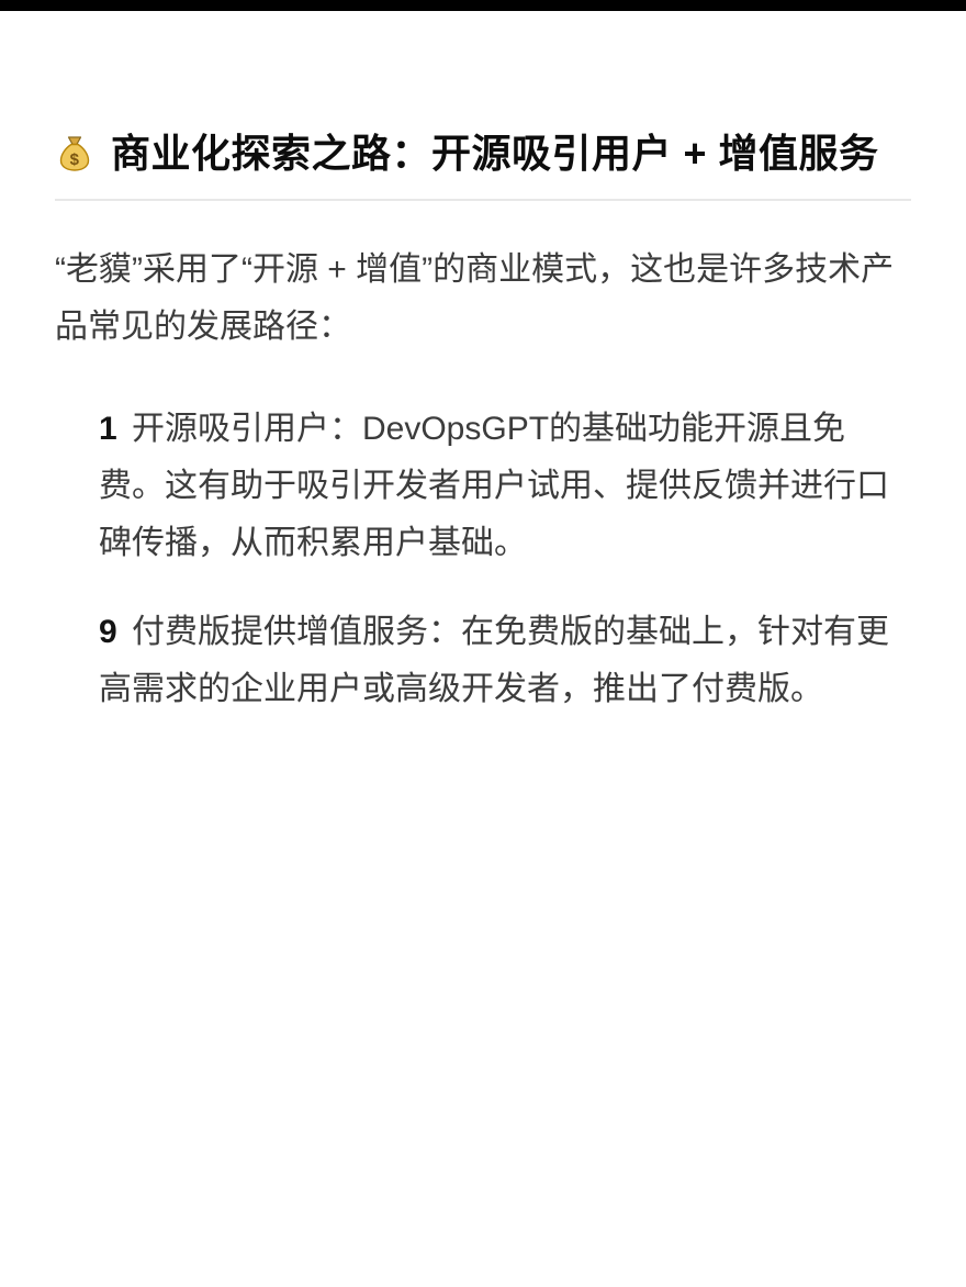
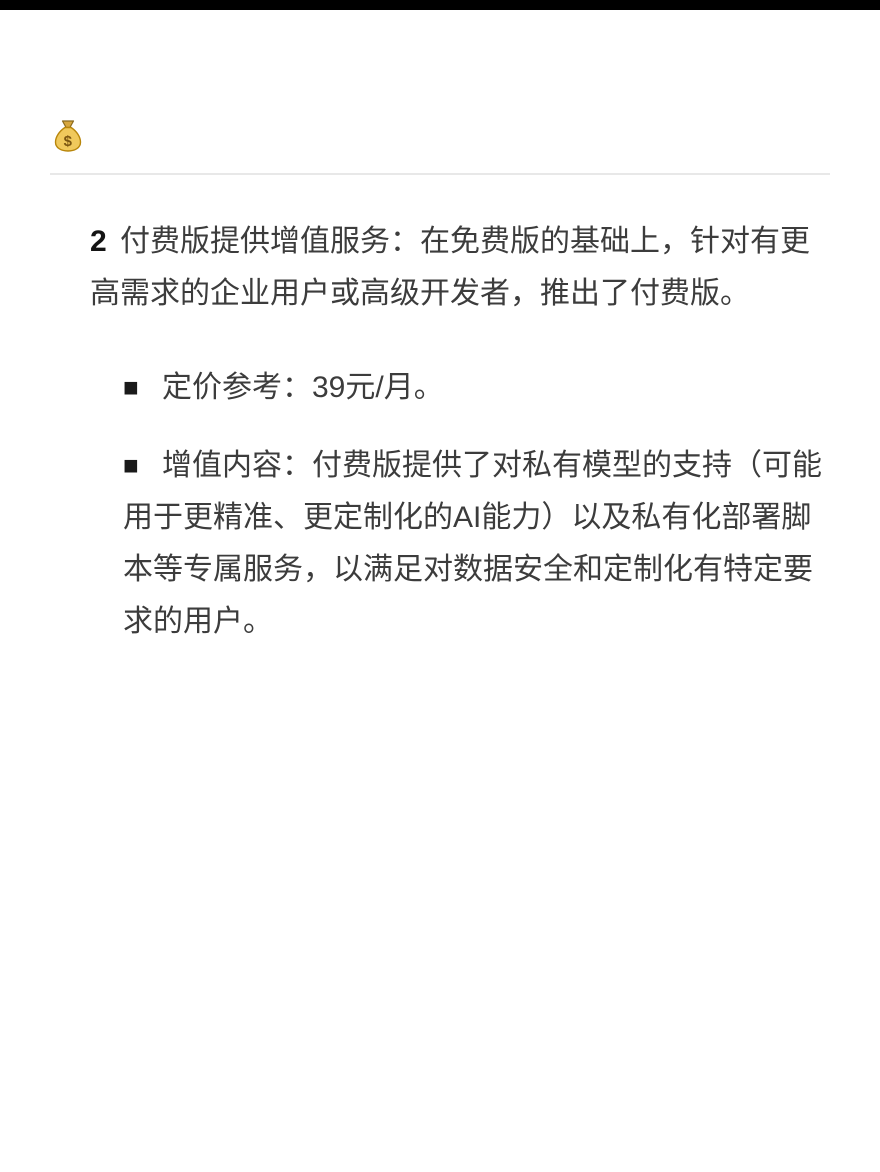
  $
- 商业化探索之路：开源吸引用户 + 增值服务
- “老貘”采用了“开源 + 增值”的商业模式，这也是许多技术产品常见的发展路径：
- 1 开源吸引用户：DevOpsGPT的基础功能开源且免费。这有助于吸引开发者用户试用、提供反馈并进行口碑传播，从而积累用户基础。
- 9 付费版提供增值服务：在免费版的基础上，针对有更高需求的企业用户或高级开发者，推出了付费版。
+ 2 付费版提供增值服务：在免费版的基础上，针对有更高需求的企业用户或高级开发者，推出了付费版。
+ ■ 定价参考：39元/月。
+ ■ 增值内容：付费版提供了对私有模型的支持（可能用于更精准、更定制化的AI能力）以及私有化部署脚本等专属服务，以满足对数据安全和定制化有特定要求的用户。
